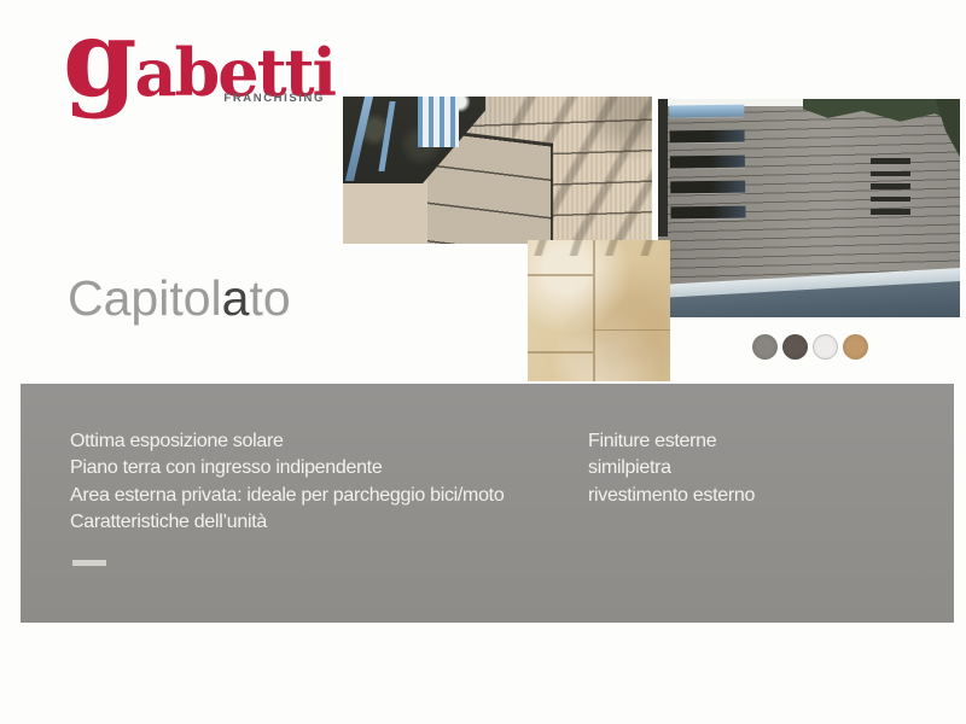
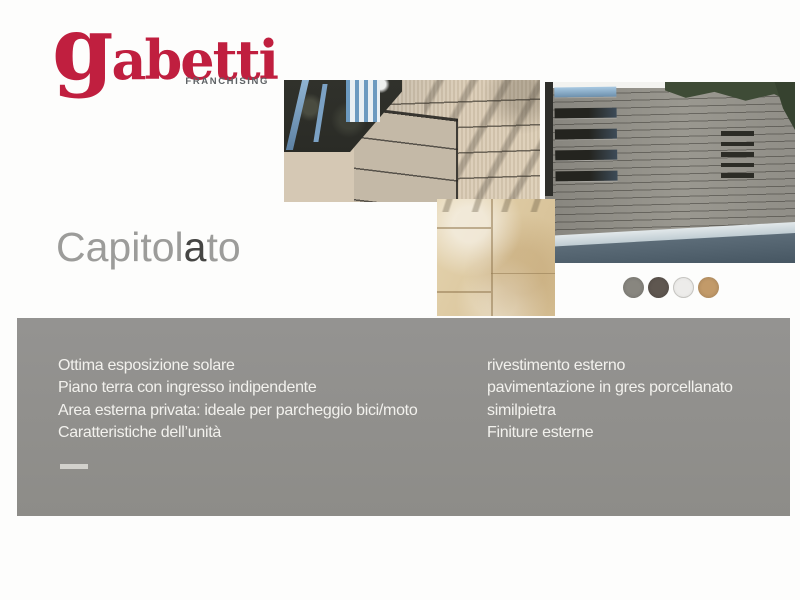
  gabetti
  FRANCHISING
  Capitolato
  Ottima esposizione solare
  Piano terra con ingresso indipendente
  Area esterna privata: ideale per parcheggio bici/moto
  Caratteristiche dell’unità
- Finiture esterne
+ rivestimento esterno
+ pavimentazione in gres porcellanato
  similpietra
- rivestimento esterno
+ Finiture esterne
